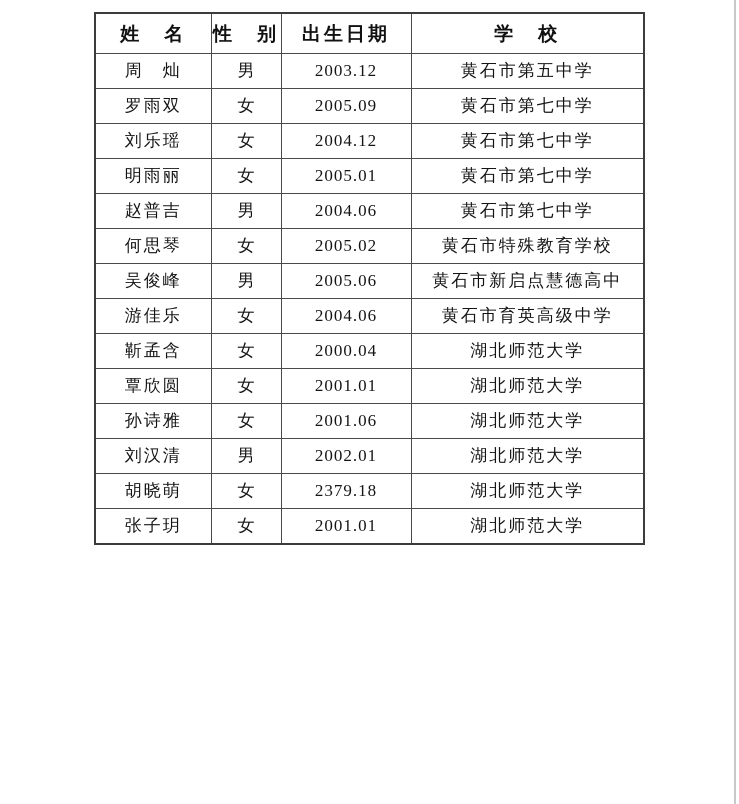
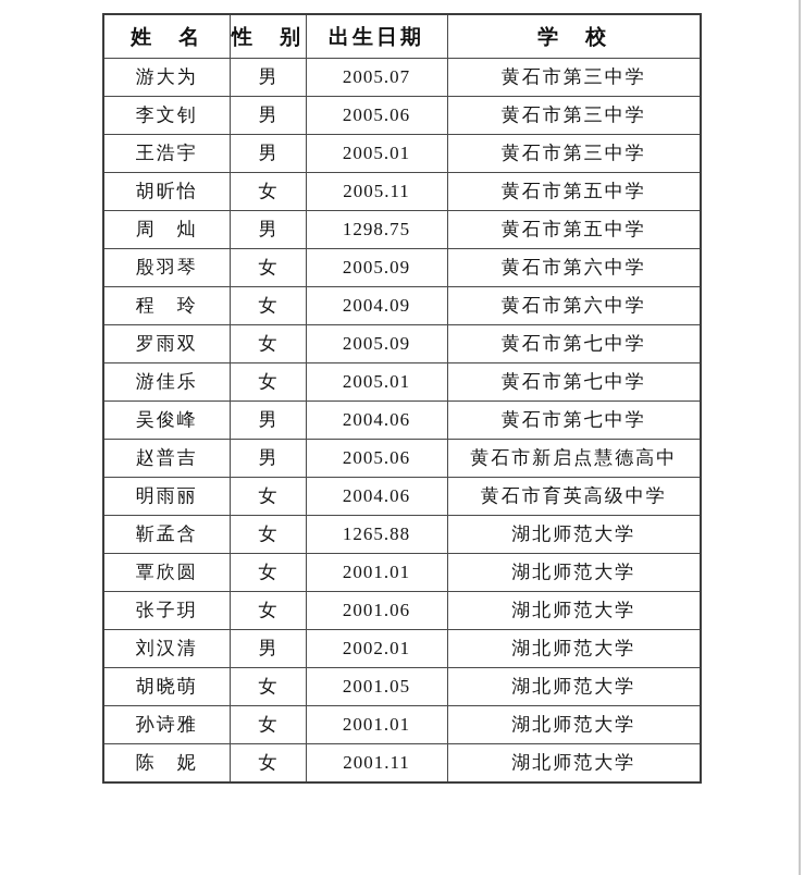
  姓 名	性 别	出生日期	学 校
+ 游大为	男	2005.07	黄石市第三中学
+ 李文钊	男	2005.06	黄石市第三中学
+ 王浩宇	男	2005.01	黄石市第三中学
+ 胡昕怡	女	2005.11	黄石市第五中学
- 周 灿	男	2003.12	黄石市第五中学
+ 周 灿	男	1298.75	黄石市第五中学
+ 殷羽琴	女	2005.09	黄石市第六中学
+ 程 玲	女	2004.09	黄石市第六中学
  罗雨双	女	2005.09	黄石市第七中学
- 刘乐瑶	女	2004.12	黄石市第七中学
- 明雨丽	女	2005.01	黄石市第七中学
+ 游佳乐	女	2005.01	黄石市第七中学
- 赵普吉	男	2004.06	黄石市第七中学
+ 吴俊峰	男	2004.06	黄石市第七中学
- 何思琴	女	2005.02	黄石市特殊教育学校
- 吴俊峰	男	2005.06	黄石市新启点慧德高中
+ 赵普吉	男	2005.06	黄石市新启点慧德高中
- 游佳乐	女	2004.06	黄石市育英高级中学
+ 明雨丽	女	2004.06	黄石市育英高级中学
- 靳孟含	女	2000.04	湖北师范大学
+ 靳孟含	女	1265.88	湖北师范大学
  覃欣圆	女	2001.01	湖北师范大学
- 孙诗雅	女	2001.06	湖北师范大学
+ 张子玥	女	2001.06	湖北师范大学
  刘汉清	男	2002.01	湖北师范大学
- 胡晓萌	女	2379.18	湖北师范大学
+ 胡晓萌	女	2001.05	湖北师范大学
- 张子玥	女	2001.01	湖北师范大学
+ 孙诗雅	女	2001.01	湖北师范大学
+ 陈 妮	女	2001.11	湖北师范大学
